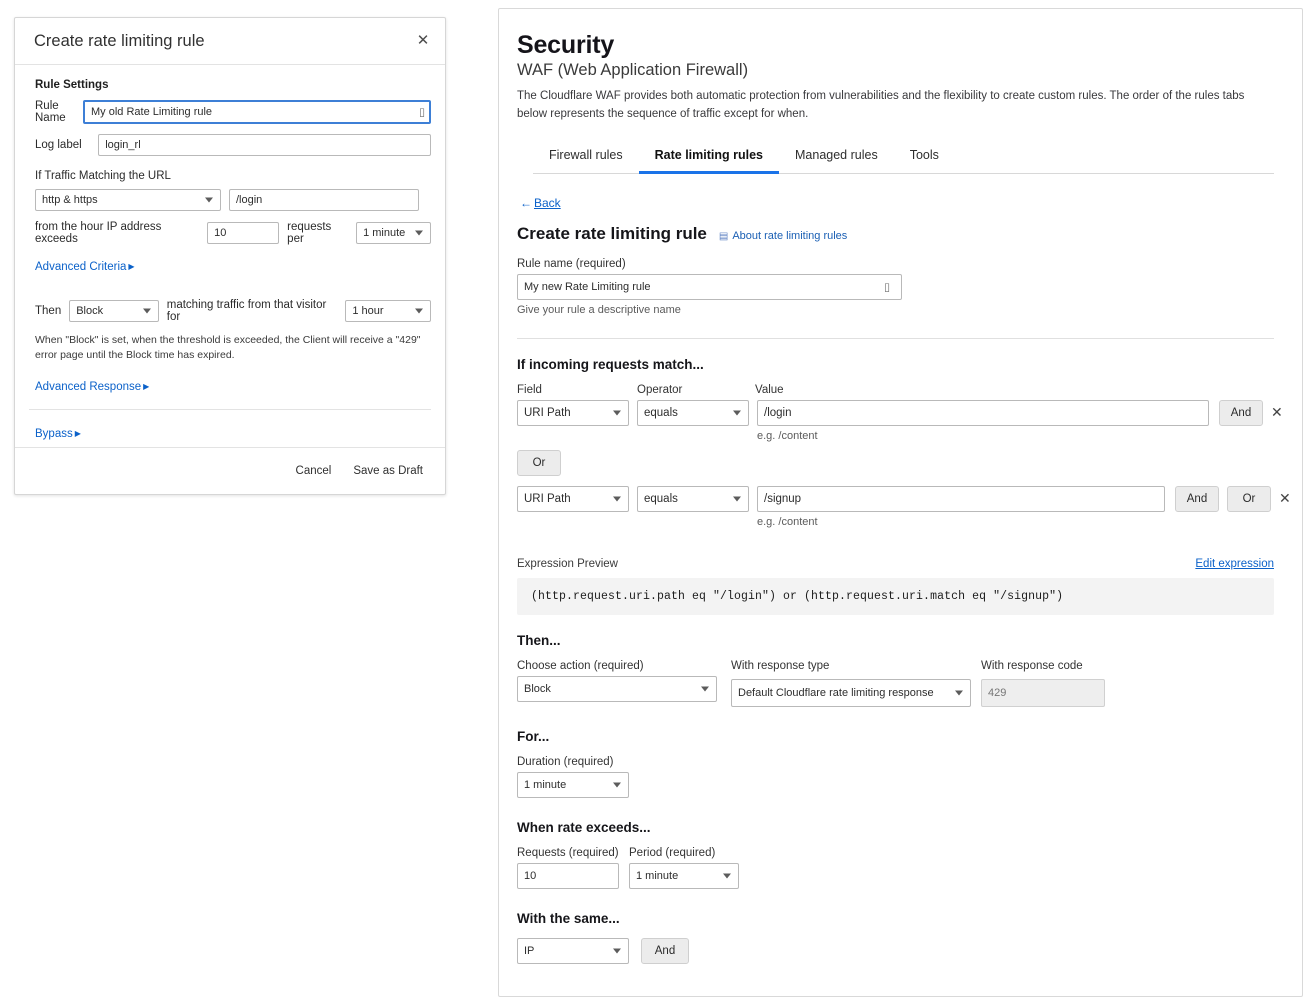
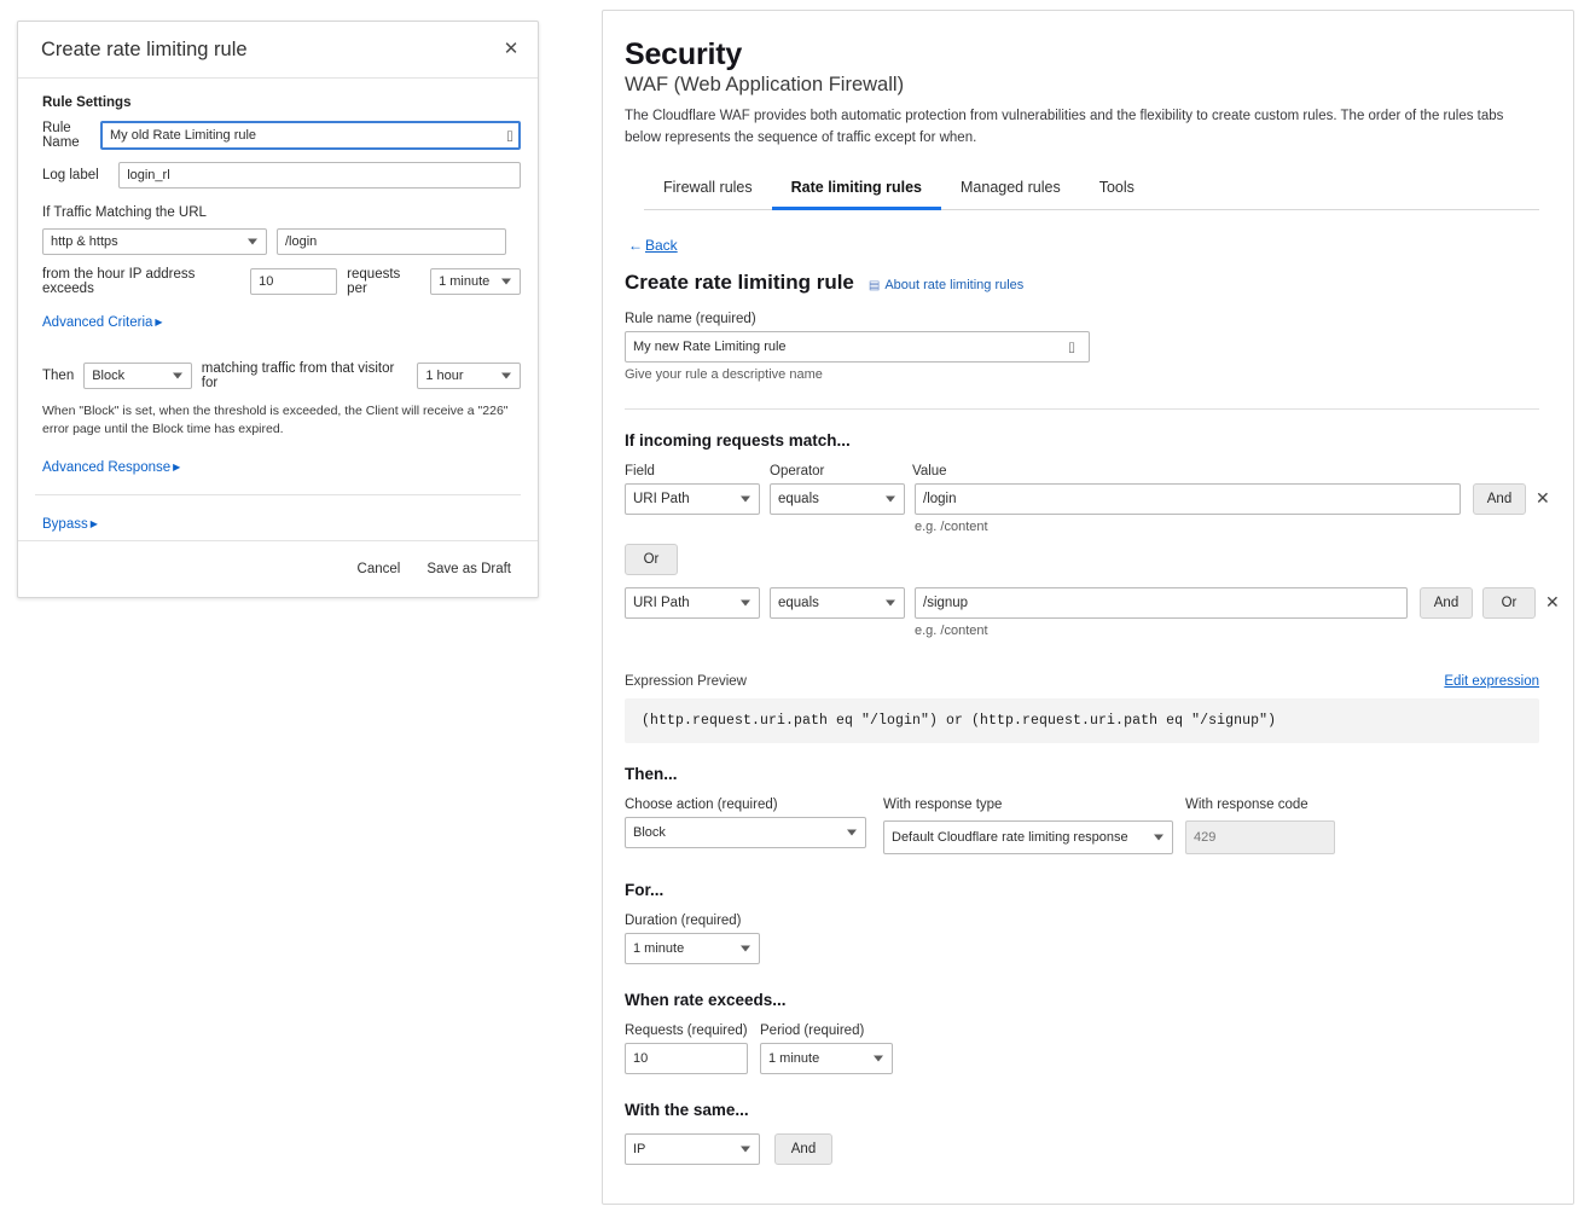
  Create rate limiting rule
  ✕
  Rule Settings
  Rule Name
  My old Rate Limiting rule
  ▯
  Log label
  login_rl
  If Traffic Matching the URL
  http & https
  /login
  from the hour IP address exceeds
  10
  requests per
  1 minute
  Advanced Criteria ▶
  Then
  Block
  matching traffic from that visitor for
  1 hour
- When "Block" is set, when the threshold is exceeded, the Client will receive a "429" error page until the Block time has expired.
+ When "Block" is set, when the threshold is exceeded, the Client will receive a "226" error page until the Block time has expired.
  Advanced Response ▶
  Bypass ▶
  Cancel
  Save as Draft
  Security
  WAF (Web Application Firewall)
  The Cloudflare WAF provides both automatic protection from vulnerabilities and the flexibility to create custom rules. The order of the rules tabs below represents the sequence of traffic except for when.
  Firewall rules
  Rate limiting rules
  Managed rules
  Tools
  ←
  Back
  Create rate limiting rule
  ▤
  About rate limiting rules
  Rule name (required)
  My new Rate Limiting rule
  ▯
  Give your rule a descriptive name
  If incoming requests match...
  Field
  Operator
  Value
  URI Path
  equals
  /login
  e.g. /content
  And
  ✕
  Or
  URI Path
  equals
  /signup
  e.g. /content
  And
  Or
  ✕
  Expression Preview
  Edit expression
- (http.request.uri.path eq "/login") or (http.request.uri.match eq "/signup")
+ (http.request.uri.path eq "/login") or (http.request.uri.path eq "/signup")
  Then...
  Choose action (required)
  Block
  With response type
  Default Cloudflare rate limiting response
  With response code
  429
  For...
  Duration (required)
  1 minute
  When rate exceeds...
  Requests (required)
  10
  Period (required)
  1 minute
  With the same...
  IP
  And
